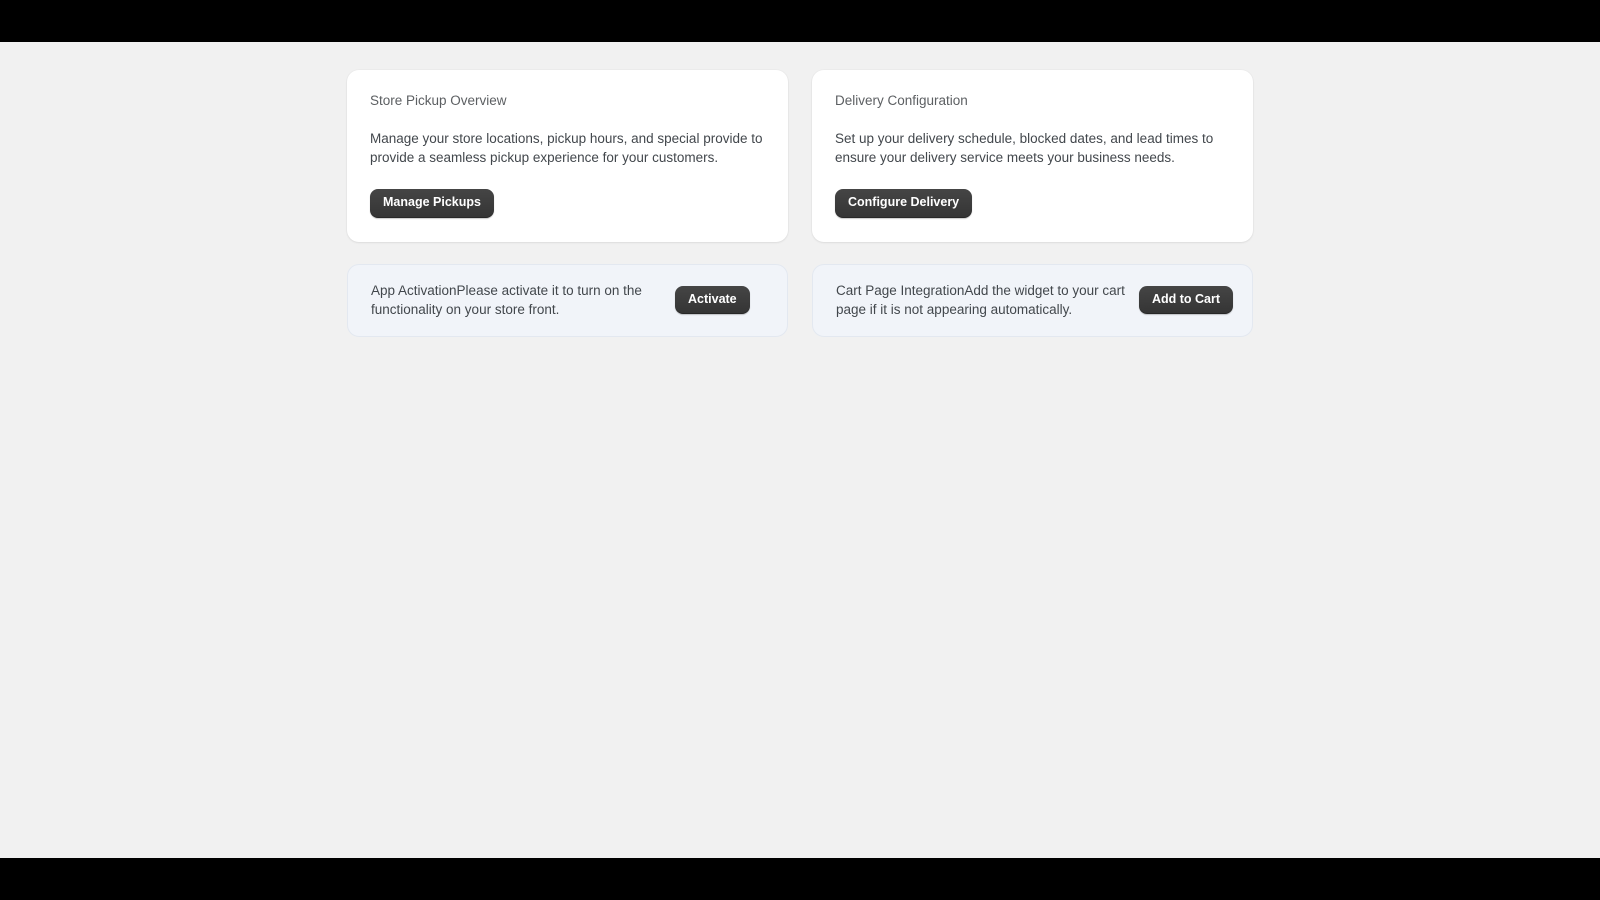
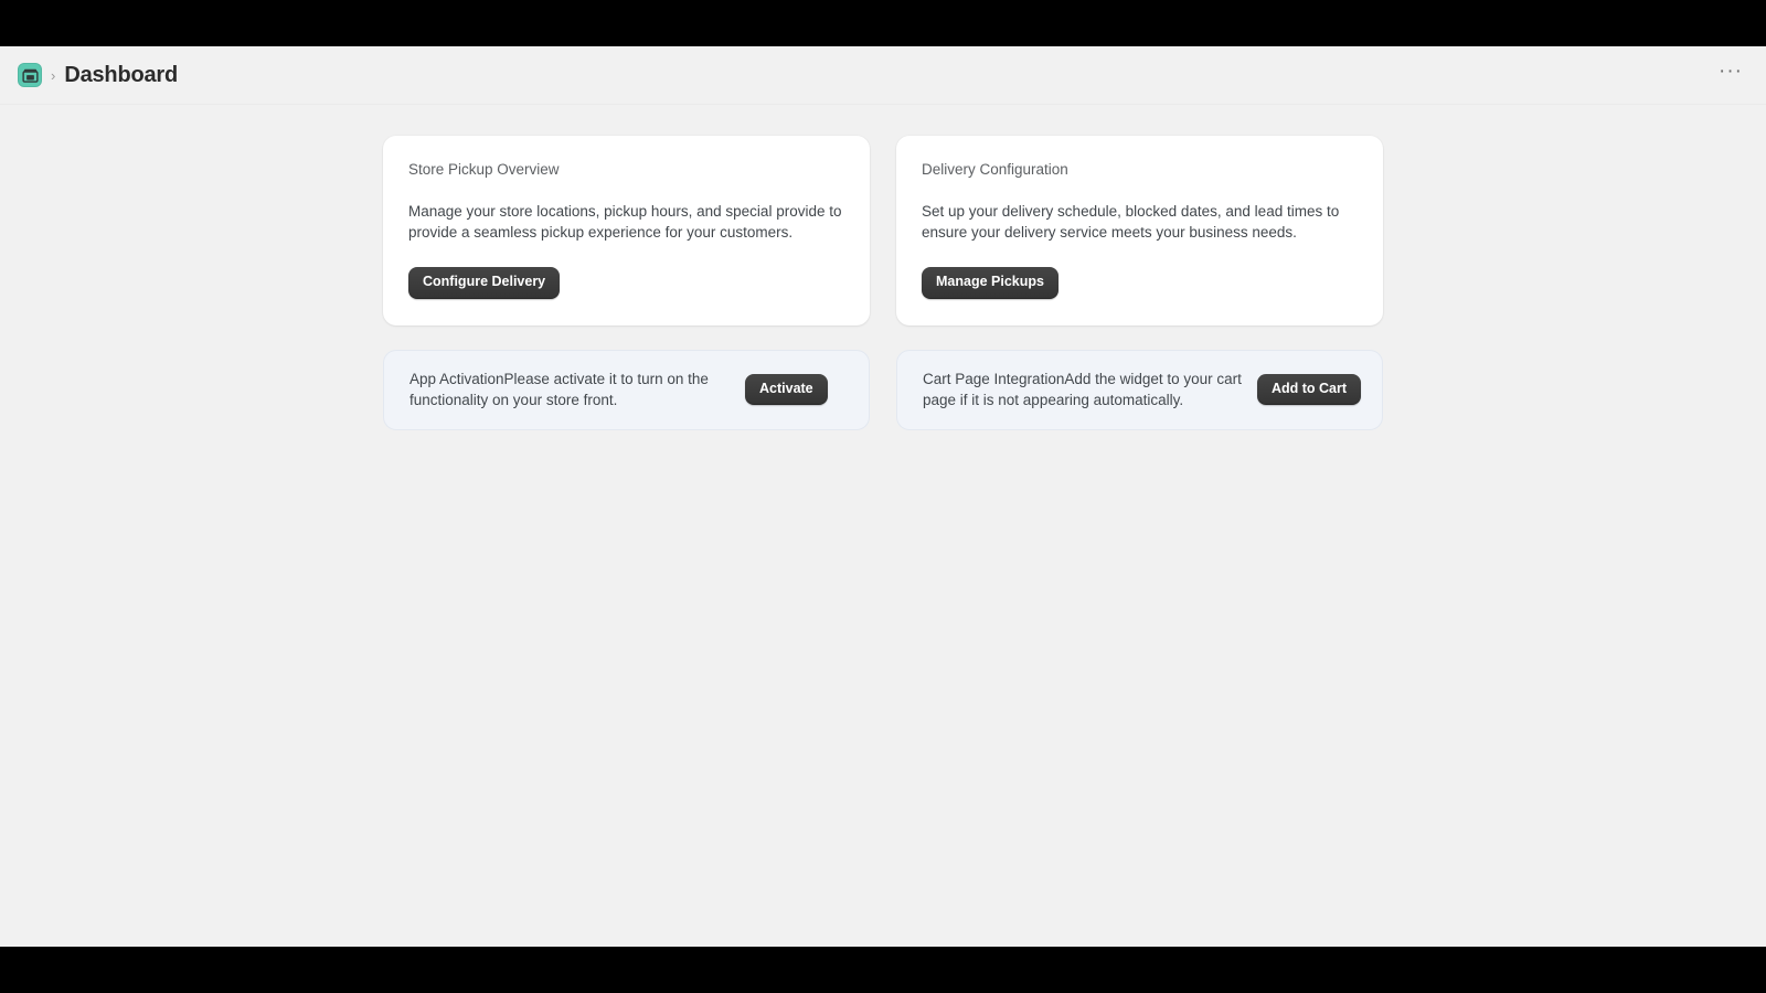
+ ›
+ Dashboard
+ ···
  Store Pickup Overview
  Manage your store locations, pickup hours, and special provide to provide a seamless pickup experience for your customers.
- Manage Pickups
+ Configure Delivery
  Delivery Configuration
  Set up your delivery schedule, blocked dates, and lead times to ensure your delivery service meets your business needs.
- Configure Delivery
+ Manage Pickups
  App ActivationPlease activate it to turn on the functionality on your store front.
  Activate
  Cart Page IntegrationAdd the widget to your cart page if it is not appearing automatically.
  Add to Cart
